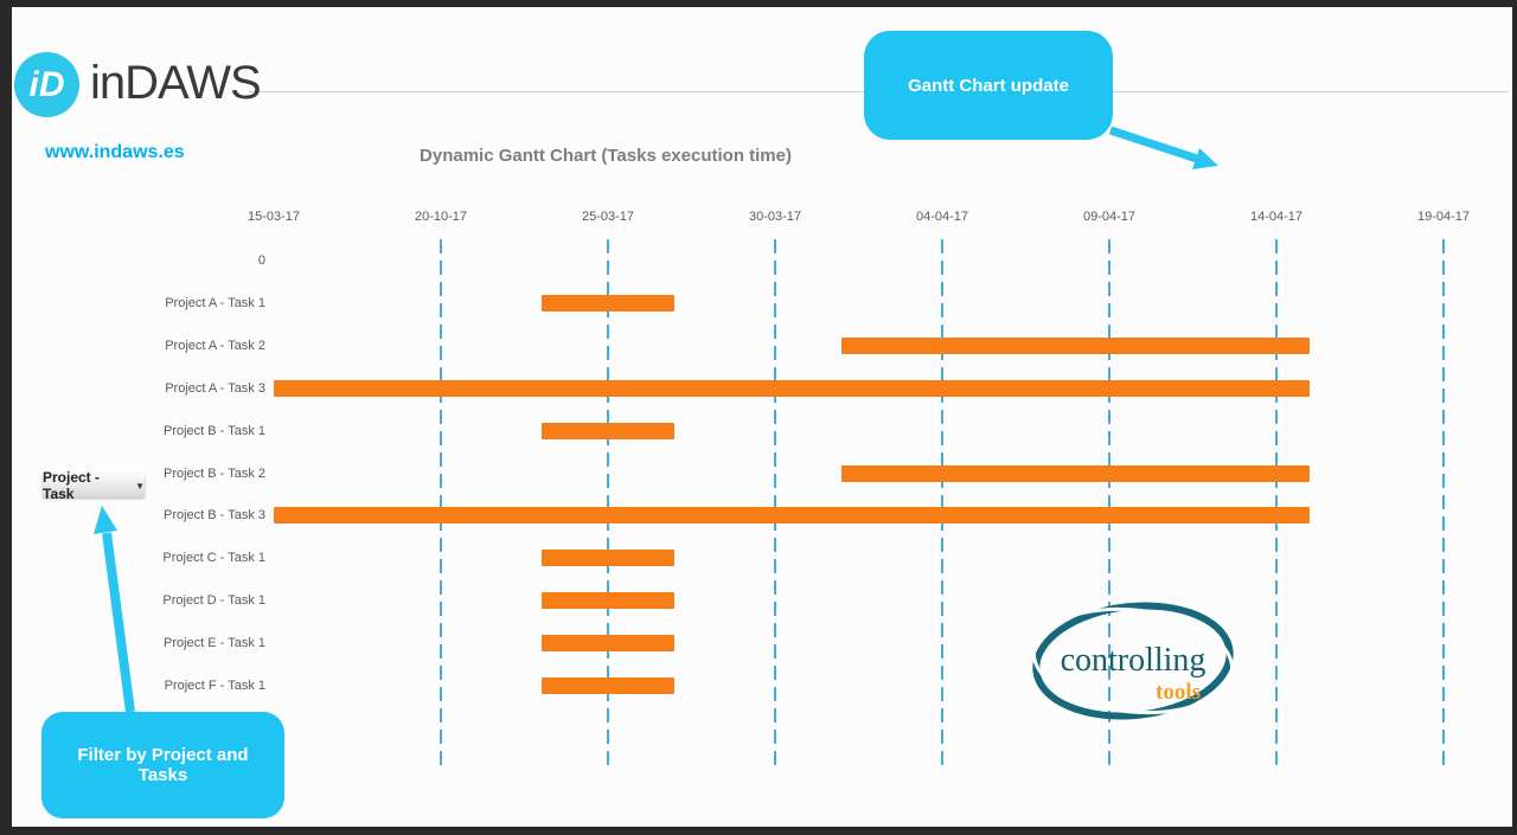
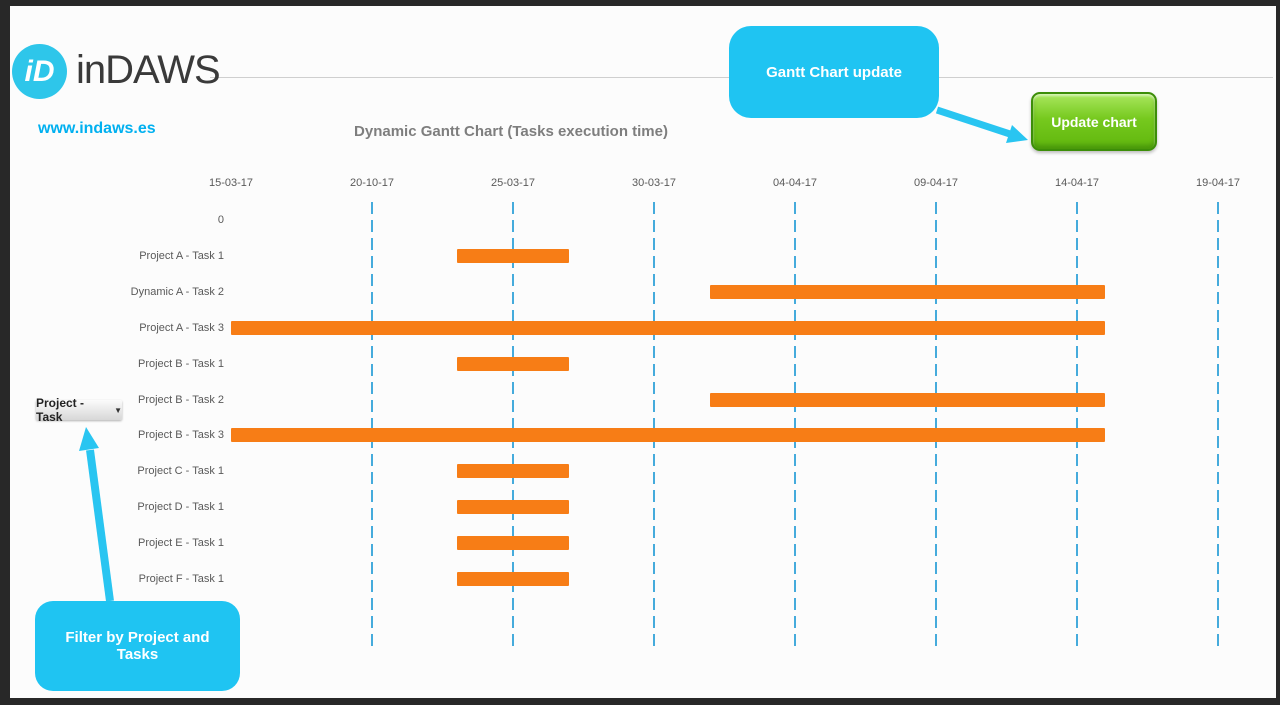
  iD
  inDAWS
  www.indaws.es
  Dynamic Gantt Chart (Tasks execution time)
  15-03-17
  20-10-17
  25-03-17
  30-03-17
  04-04-17
  09-04-17
  14-04-17
  19-04-17
  0
  Project A - Task 1
- Project A - Task 2
+ Dynamic A - Task 2
  Project A - Task 3
  Project B - Task 1
  Project B - Task 2
  Project B - Task 3
  Project C - Task 1
  Project D - Task 1
  Project E - Task 1
  Project F - Task 1
  Project - Task
  ▼
  Gantt Chart update
+ Update chart
  Filter by Project and Tasks
- controlling
- tools
